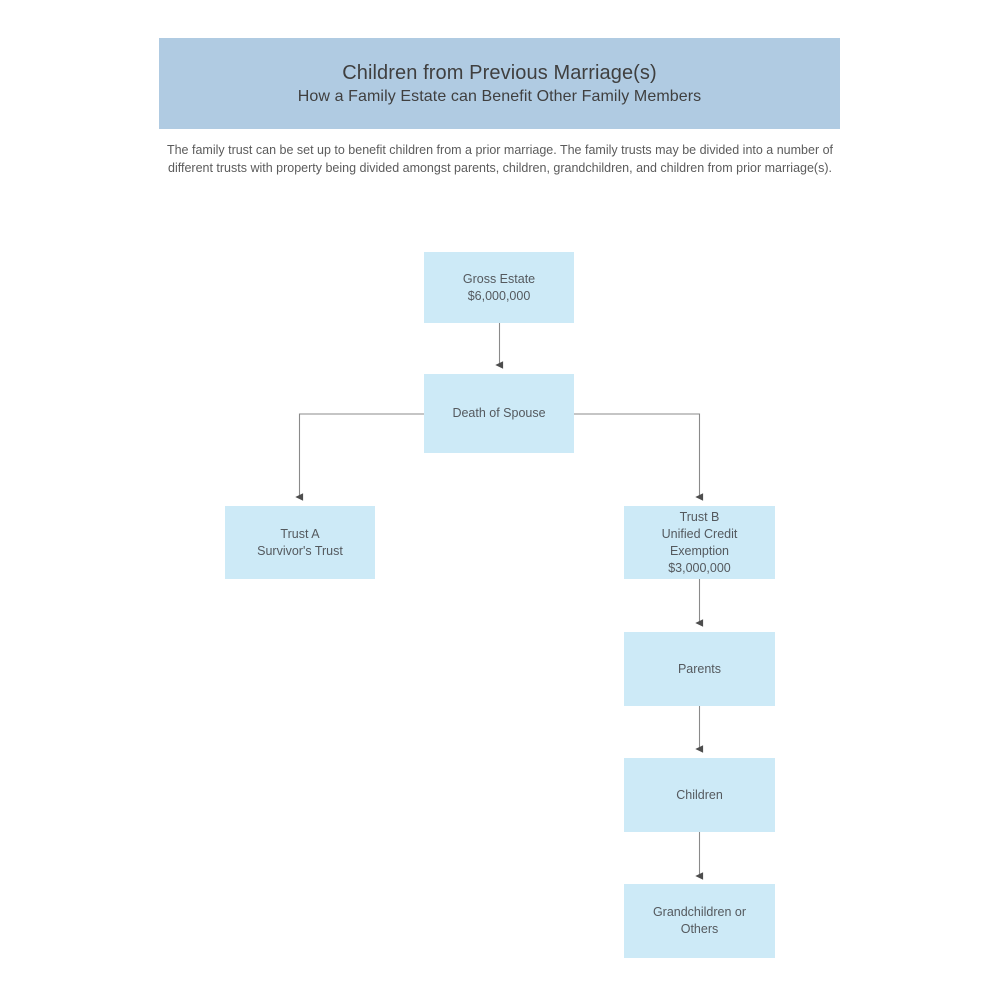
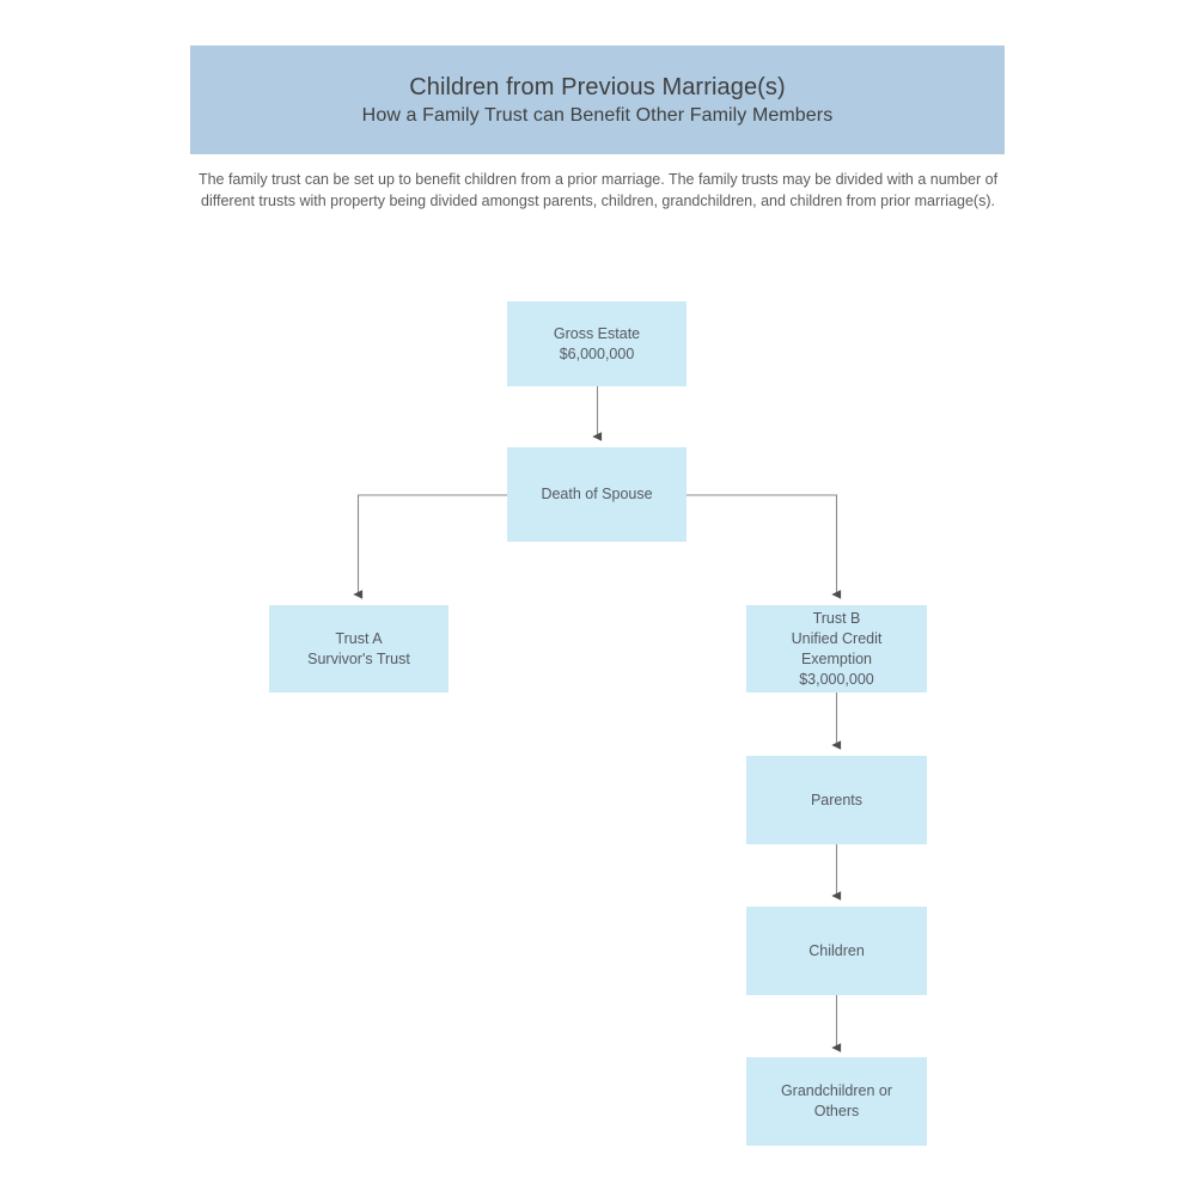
  Children from Previous Marriage(s)
- How a Family Estate can Benefit Other Family Members
+ How a Family Trust can Benefit Other Family Members
- The family trust can be set up to benefit children from a prior marriage. The family trusts may be divided into a number of different trusts with property being divided amongst parents, children, grandchildren, and children from prior marriage(s).
+ The family trust can be set up to benefit children from a prior marriage. The family trusts may be divided with a number of different trusts with property being divided amongst parents, children, grandchildren, and children from prior marriage(s).
  Gross Estate
  $6,000,000
  Death of Spouse
  Trust A
  Survivor's Trust
  Trust B
  Unified Credit
  Exemption
  $3,000,000
  Parents
  Children
  Grandchildren or
  Others
